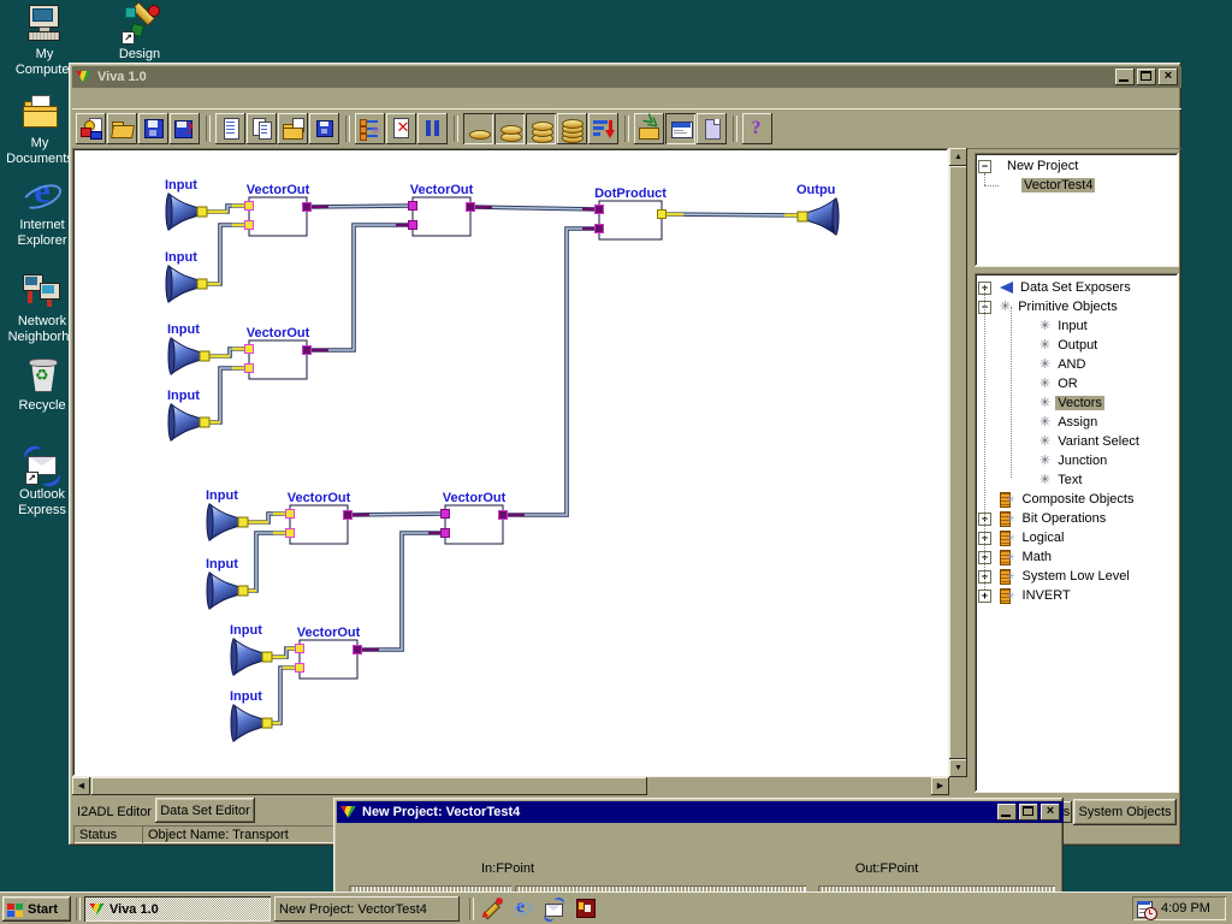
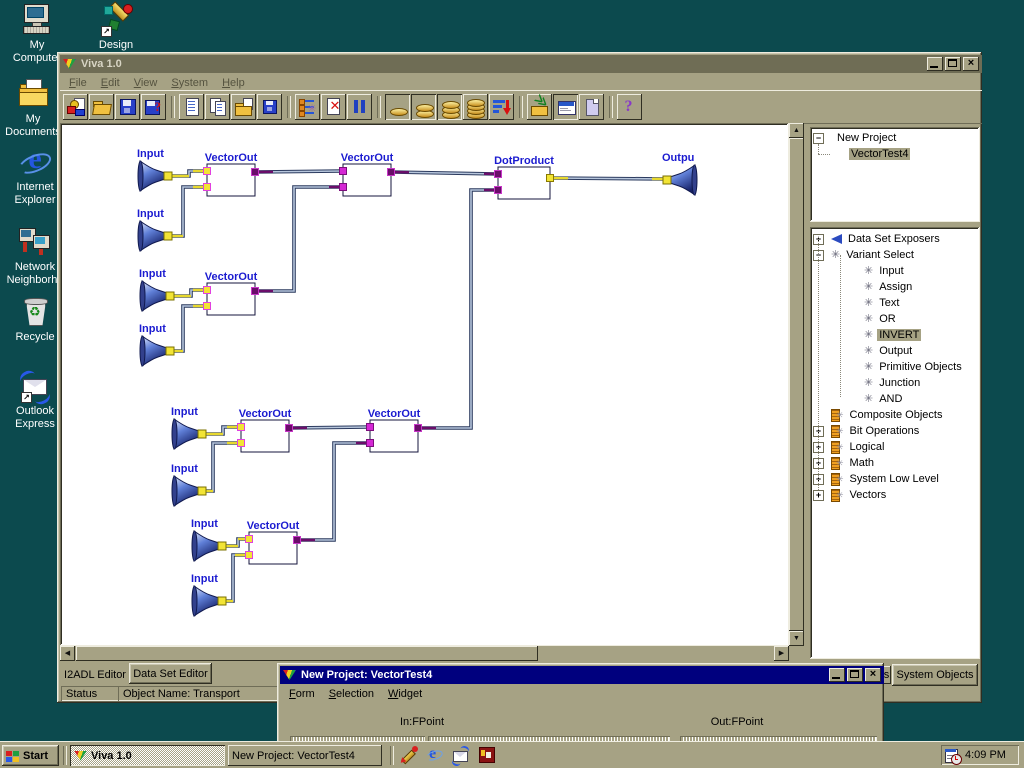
  My Compute
  ↗
  Design
  My Document
  e
  Internet
  Explorer
  Network
  Neighborh
  ♻
  Recycle
  ↗
  Outlook
  Express
  Viva 1.0
  ×
+ File
+ Edit
+ View
+ System
+ Help
  ?
  ✳
  ✕
  ?
  Input
  Input
  Input
  Input
  Input
  Input
  Input
  Input
  Outpu
  VectorOut
  VectorOut
  VectorOut
  VectorOut
  VectorOut
  VectorOut
  DotProduct
  −
  New Project
  VectorTest4
  +
  Data Set Exposers
  −
  ✳
- Primitive Objects
+ Variant Select
  ✳
  Input
  ✳
- Output
+ Assign
  ✳
- AND
+ Text
  ✳
  OR
  ✳
- Vectors
+ INVERT
  ✳
- Assign
+ Output
  ✳
- Variant Select
+ Primitive Objects
  ✳
  Junction
  ✳
- Text
+ AND
  ✳
  Composite Objects
  +
  ✳
  Bit Operations
  +
  ✳
  Logical
  +
  ✳
  Math
  +
  ✳
  System Low Level
  +
  ✳
- INVERT
+ Vectors
  s
  System Objects
  Status
  Object Name: Transport
  I2ADL Editor
  Data Set Editor
  New Project: VectorTest4
  ×
+ Form
+ Selection
+ Widget
  In:FPoint
  Out:FPoint
  Start
  Viva 1.0
  New Project: VectorTest4
  e
  4:09 PM
